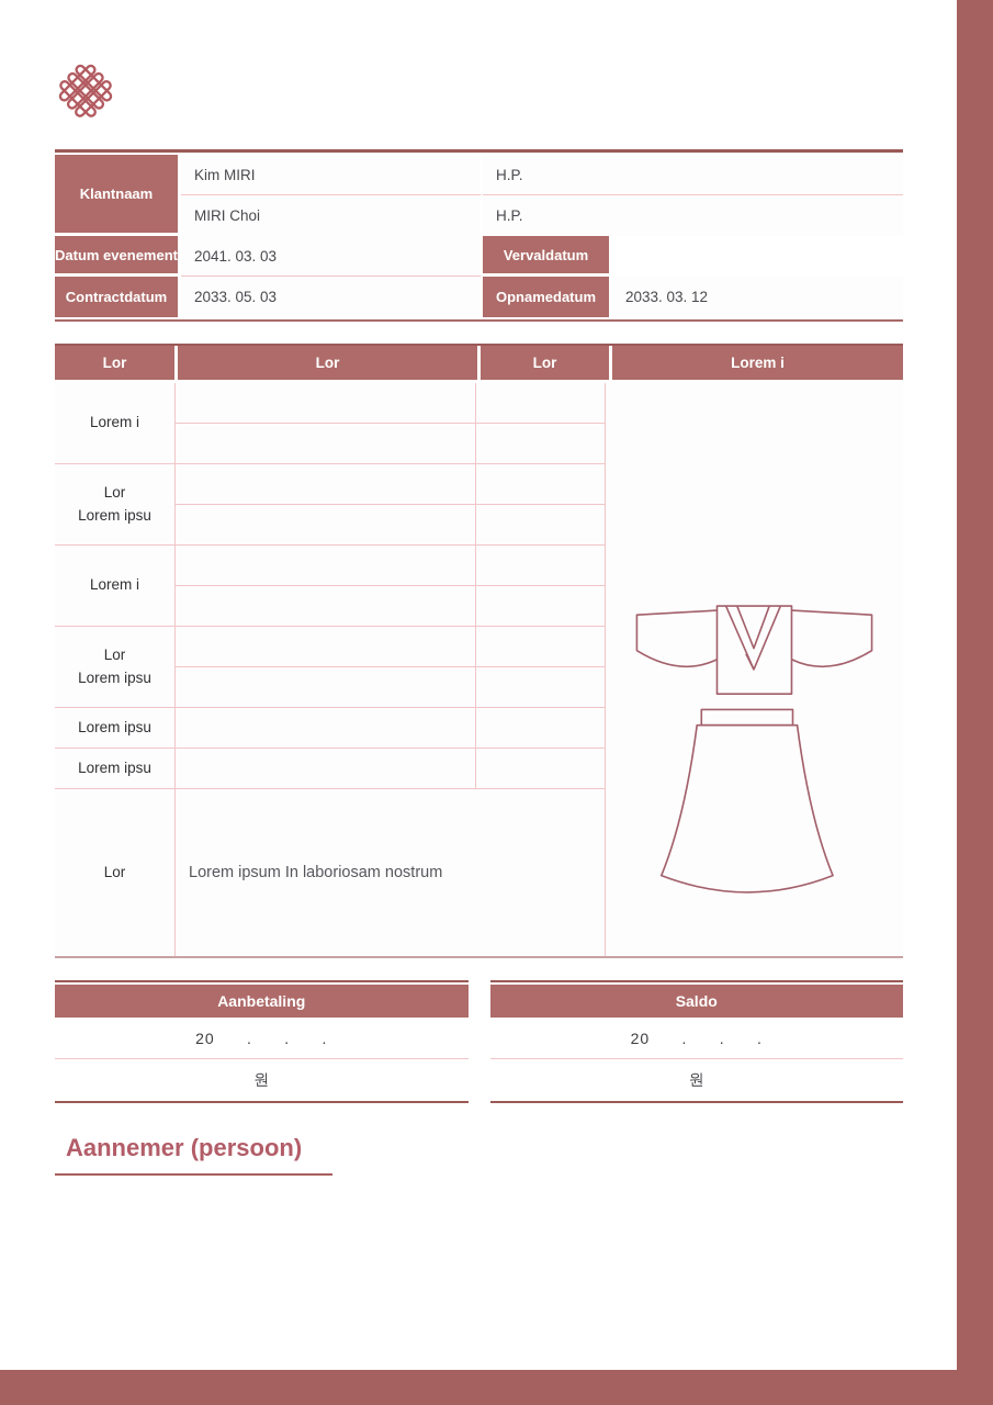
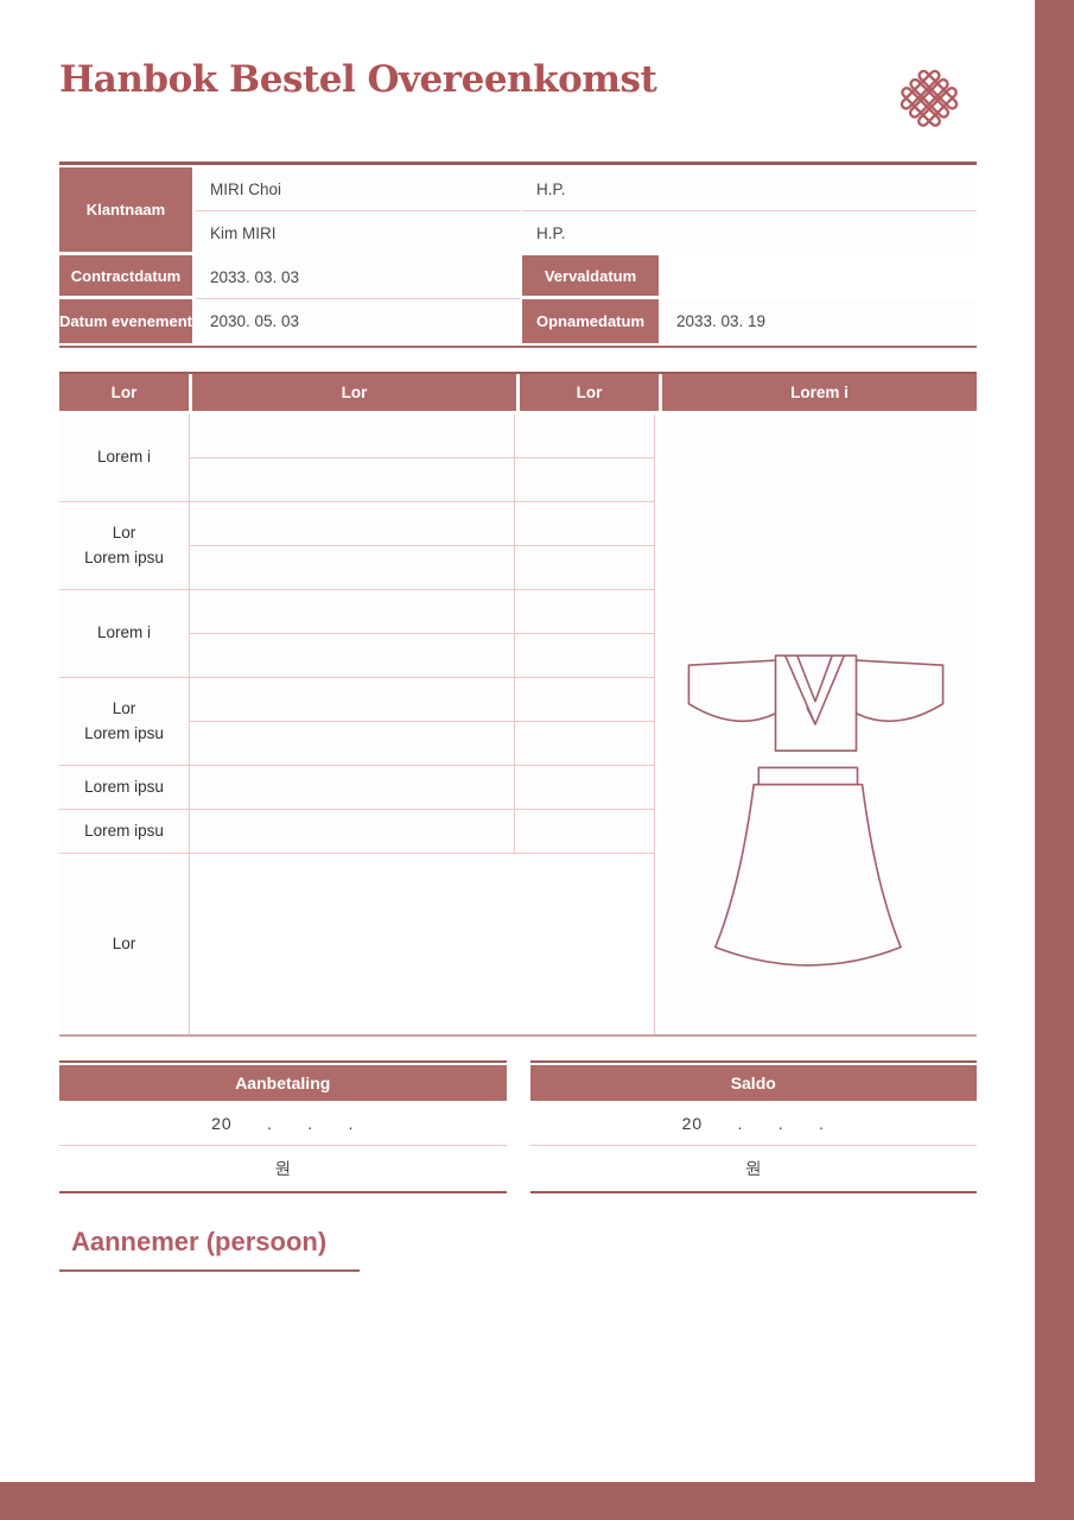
+ Hanbok Bestel Overeenkomst
  Klantnaam
- Kim MIRI
+ MIRI Choi
  H.P.
- MIRI Choi
+ Kim MIRI
  H.P.
- Datum evenement
+ Contractdatum
- 2041. 03. 03
+ 2033. 03. 03
  Vervaldatum
- Contractdatum
+ Datum evenement
- 2033. 05. 03
+ 2030. 05. 03
  Opnamedatum
- 2033. 03. 12
+ 2033. 03. 19
  Lor
  Lor
  Lor
  Lorem i
  Lorem i
  Lor
  Lorem ipsu
  Lorem i
  Lor
  Lorem ipsu
  Lorem ipsu
  Lorem ipsu
  Lor
- Lorem ipsum In laboriosam nostrum
  Aanbetaling
  20 . . .
  원
  Saldo
  20 . . .
  원
  Aannemer (persoon)
